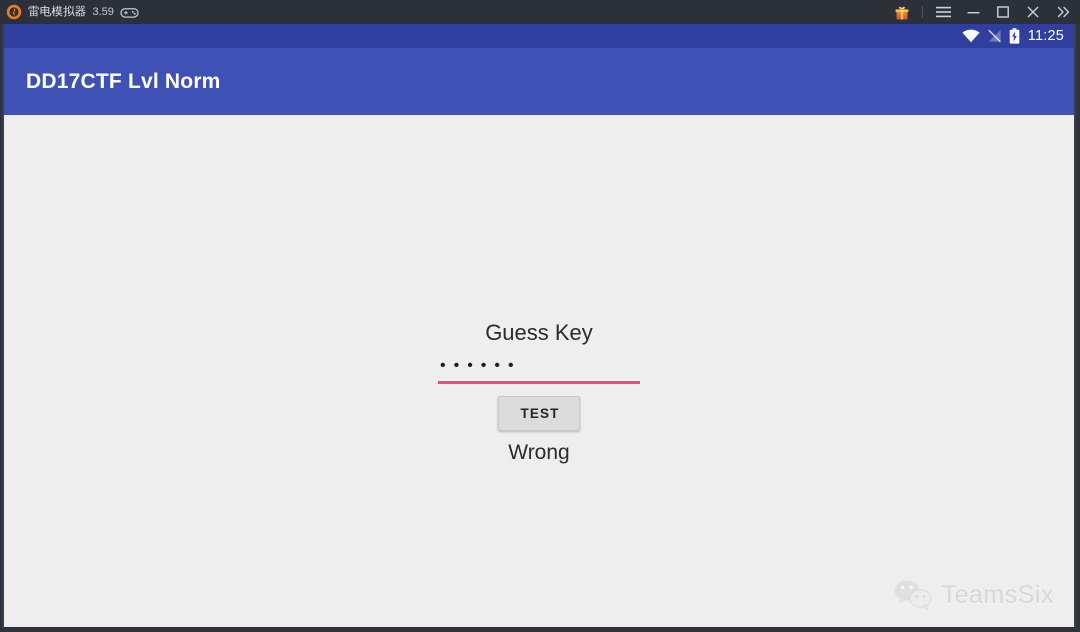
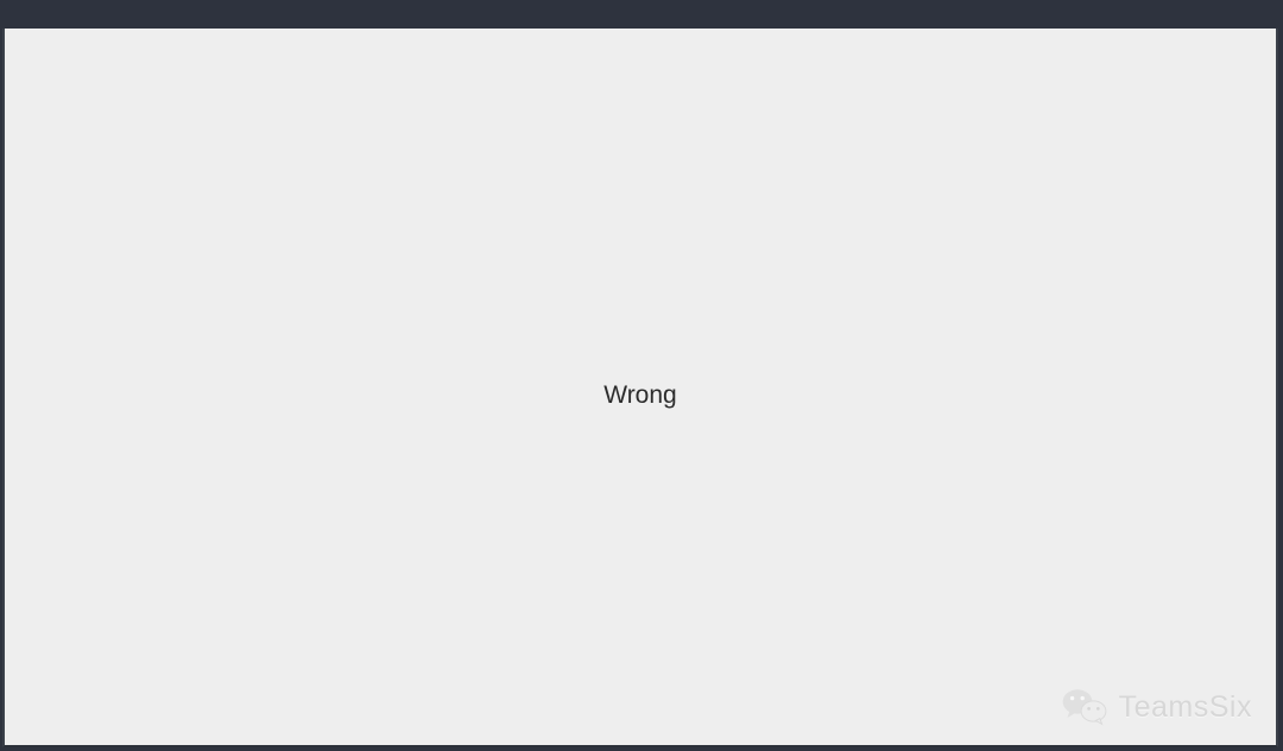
- 雷电模拟器
- 3.59
- 11:25
- DD17CTF Lvl Norm
- Guess Key
- ••••••
- TEST
  Wrong
  TeamsSix
